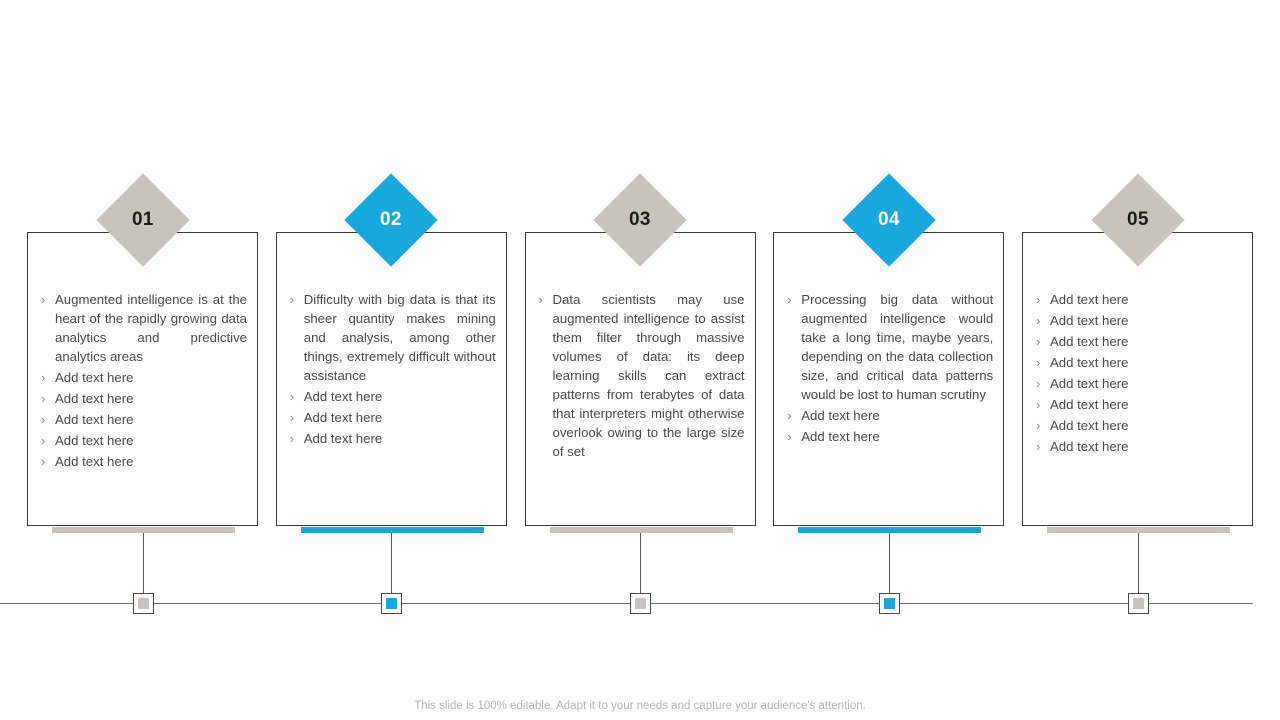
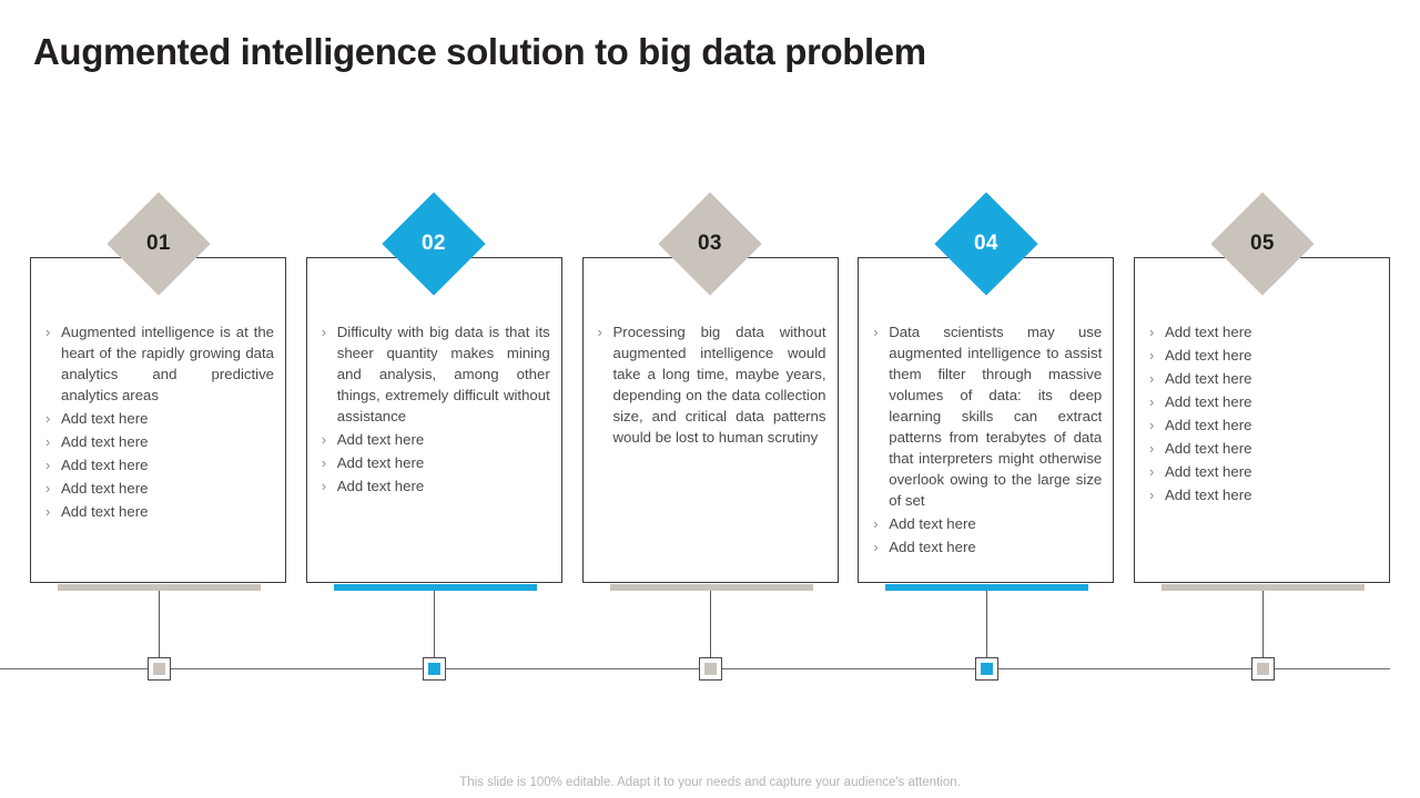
+ Augmented intelligence solution to big data problem
  ›
  Augmented intelligence is at the heart of the rapidly growing data analytics and predictive analytics areas
  ›
  Add text here
  ›
  Add text here
  ›
  Add text here
  ›
  Add text here
  ›
  Add text here
  ›
  Difficulty with big data is that its sheer quantity makes mining and analysis, among other things, extremely difficult without assistance
  ›
  Add text here
  ›
  Add text here
  ›
  Add text here
  ›
- Data scientists may use augmented intelligence to assist them filter through massive volumes of data: its deep learning skills can extract patterns from terabytes of data that interpreters might otherwise overlook owing to the large size of set
+ Processing big data without augmented intelligence would take a long time, maybe years, depending on the data collection size, and critical data patterns would be lost to human scrutiny
  ›
- Processing big data without augmented intelligence would take a long time, maybe years, depending on the data collection size, and critical data patterns would be lost to human scrutiny
+ Data scientists may use augmented intelligence to assist them filter through massive volumes of data: its deep learning skills can extract patterns from terabytes of data that interpreters might otherwise overlook owing to the large size of set
  ›
  Add text here
  ›
  Add text here
  ›
  Add text here
  ›
  Add text here
  ›
  Add text here
  ›
  Add text here
  ›
  Add text here
  ›
  Add text here
  ›
  Add text here
  ›
  Add text here
  This slide is 100% editable. Adapt it to your needs and capture your audience's attention.
